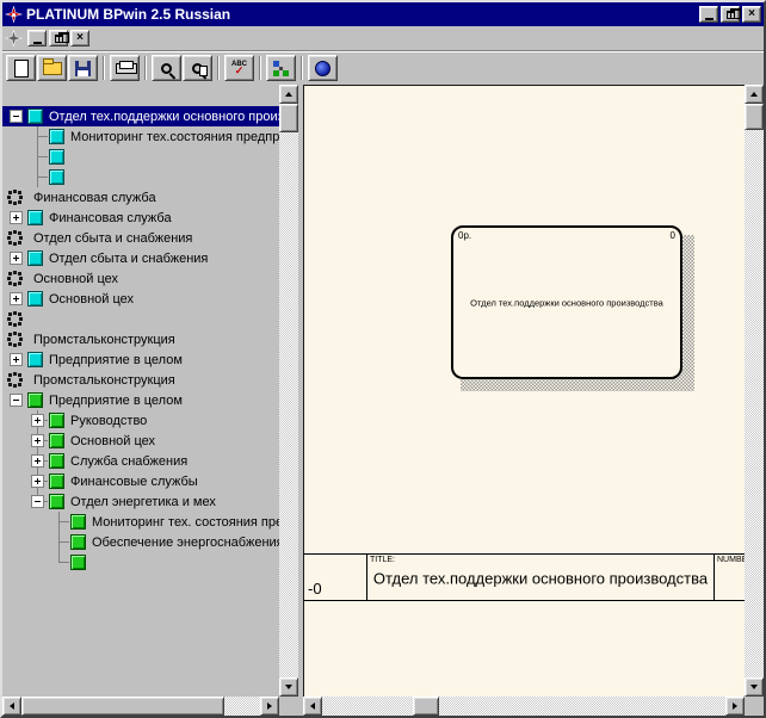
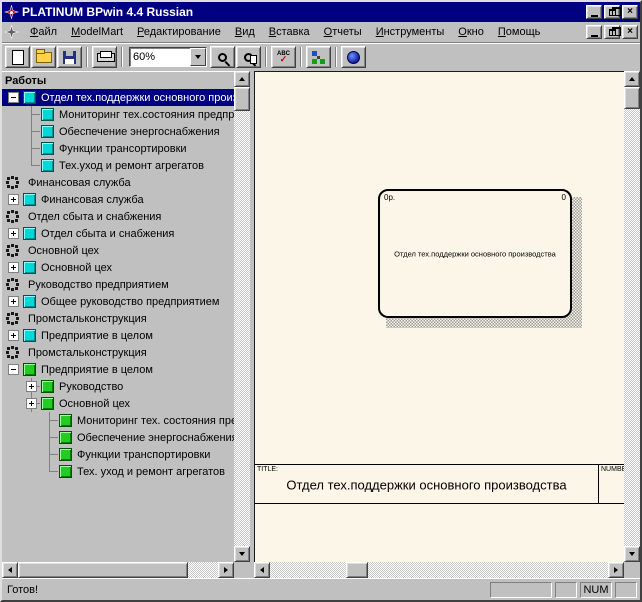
- PLATINUM BPwin 2.5 Russian
+ PLATINUM BPwin 4.4 Russian
  ×
+ Файл
+ ModelMart
+ Редактирование
+ Вид
+ Вставка
+ Отчеты
+ Инструменты
+ Окно
+ Помощь
  ×
+ 60%
  ✓
+ Работы
  Отдел тех.поддержки основного прои
  Мониторинг тех.состояния предпр
+ Обеспечение энергоснабжения
+ Функции трансортировки
+ Тех.уход и ремонт агрегатов
  Финансовая служба
  Финансовая служба
  Отдел сбыта и снабжения
  Отдел сбыта и снабжения
  Основной цех
  Основной цех
+ Руководство предприятием
+ Общее руководство предприятием
  Промстальконструкция
  Предприятие в целом
  Промстальконструкция
  Предприятие в целом
  Руководство
  Основной цех
- Служба снабжения
- Финансовые службы
- Отдел энергетика и мех
  Мониторинг тех. состояния пр
  Обеспечение энергоснабжени
+ Функции транспортировки
+ Тех. уход и ремонт агрегатов
  0р.
  0
  Отдел тех.поддержки основного производства
- -0
  Отдел тех.поддержки основного производства
+ Готов!
+ NUM
